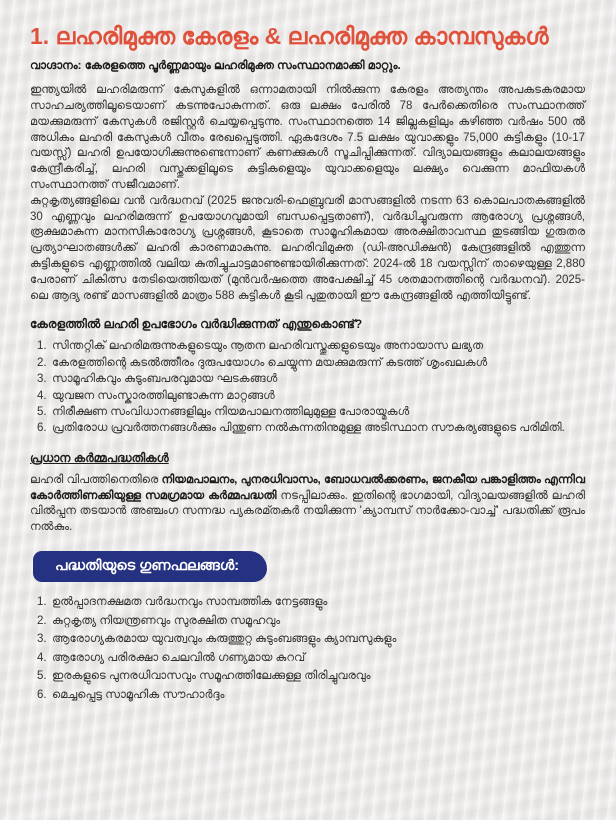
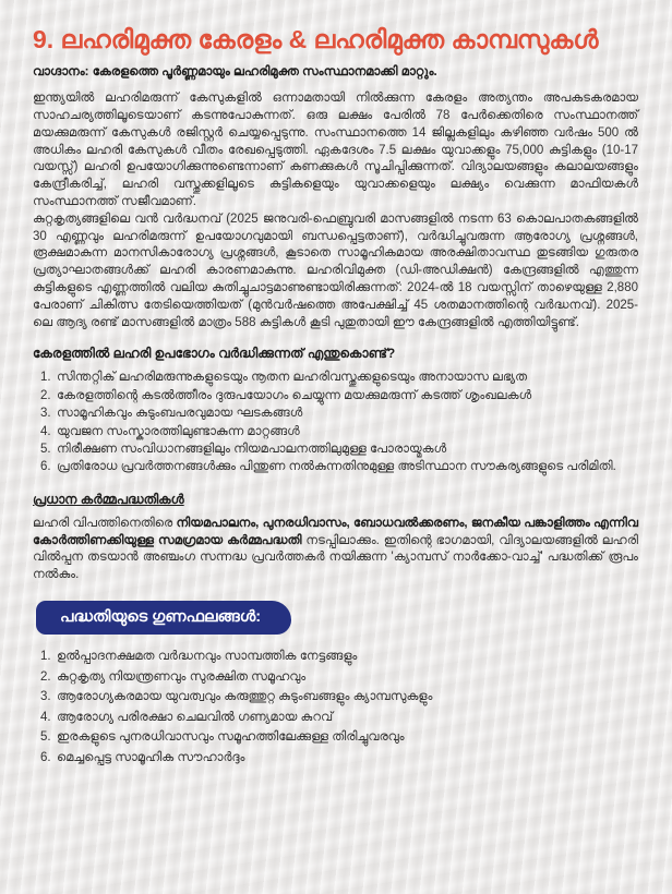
- 1. ലഹരിമുക്ത കേരളം & ലഹരിമുക്ത കാമ്പസുകൾ
+ 9. ലഹരിമുക്ത കേരളം & ലഹരിമുക്ത കാമ്പസുകൾ
  വാഗ്ദാനം: കേരളത്തെ പൂർണ്ണമായും ലഹരിമുക്ത സംസ്ഥാനമാക്കി മാറ്റും.
  ഇന്ത്യയിൽ ലഹരിമരുന്ന് കേസുകളിൽ ഒന്നാമതായി നിൽക്കുന്ന കേരളം അത്യന്തം അപകടകരമായ സാഹചര്യത്തിലൂടെയാണ് കടന്നുപോകുന്നത്. ഒരു ലക്ഷം പേരിൽ 78 പേർക്കെതിരെ സംസ്ഥാനത്ത് മയക്കുമരുന്ന് കേസുകൾ രജിസ്റ്റർ ചെയ്യപ്പെടുന്നു. സംസ്ഥാനത്തെ 14 ജില്ലകളിലും കഴിഞ്ഞ വർഷം 500 ൽ അധികം ലഹരി കേസുകൾ വീതം രേഖപ്പെടുത്തി. ഏകദേശം 7.5 ലക്ഷം യുവാക്കളും 75,000 കുട്ടികളും (10-17 വയസ്സ്) ലഹരി ഉപയോഗിക്കുന്നുണ്ടെന്നാണ് കണക്കുകൾ സൂചിപ്പിക്കുന്നത്. വിദ്യാലയങ്ങളും കലാലയങ്ങളും കേന്ദ്രീകരിച്ച്, ലഹരി വസ്തുക്കളിലൂടെ കുട്ടികളെയും യുവാക്കളെയും ലക്ഷ്യം വെക്കുന്ന മാഫിയകൾ സംസ്ഥാനത്ത് സജീവമാണ്.
  കുറ്റകൃത്യങ്ങളിലെ വൻ വർദ്ധനവ് (2025 ജനുവരി-ഫെബ്രുവരി മാസങ്ങളിൽ നടന്ന 63 കൊലപാതകങ്ങളിൽ 30 എണ്ണവും ലഹരിമരുന്ന് ഉപയോഗവുമായി ബന്ധപ്പെട്ടതാണ്), വർദ്ധിച്ചുവരുന്ന ആരോഗ്യ പ്രശ്നങ്ങൾ, രൂക്ഷമാകുന്ന മാനസികാരോഗ്യ പ്രശ്നങ്ങൾ, കൂടാതെ സാമൂഹികമായ അരക്ഷിതാവസ്ഥ തുടങ്ങിയ ഗുരുതര പ്രത്യാഘാതങ്ങൾക്ക് ലഹരി കാരണമാകുന്നു. ലഹരിവിമുക്ത (ഡി-അഡിക്ഷൻ) കേന്ദ്രങ്ങളിൽ എത്തുന്ന കുട്ടികളുടെ എണ്ണത്തിൽ വലിയ കുതിച്ചുചാട്ടമാണുണ്ടായിരിക്കുന്നത്: 2024-ൽ 18 വയസ്സിന് താഴെയുള്ള 2,880 പേരാണ് ചികിത്സ തേടിയെത്തിയത് (മുൻവർഷത്തെ അപേക്ഷിച്ച് 45 ശതമാനത്തിന്റെ വർദ്ധനവ്). 2025-ലെ ആദ്യ രണ്ട് മാസങ്ങളിൽ മാത്രം 588 കുട്ടികൾ കൂടി പുതുതായി ഈ കേന്ദ്രങ്ങളിൽ എത്തിയിട്ടുണ്ട്.
  കേരളത്തിൽ ലഹരി ഉപഭോഗം വർദ്ധിക്കുന്നത് എന്തുകൊണ്ട്?
  1.
  സിന്തറ്റിക് ലഹരിമരുന്നുകളുടെയും നൂതന ലഹരിവസ്തുക്കളുടെയും അനായാസ ലഭ്യത
  2.
  കേരളത്തിന്റെ കടൽത്തീരം ദുരുപയോഗം ചെയ്യുന്ന മയക്കുമരുന്ന് കടത്ത് ശൃംഖലകൾ
  3.
  സാമൂഹികവും കുടുംബപരവുമായ ഘടകങ്ങൾ
  4.
  യുവജന സംസ്കാരത്തിലുണ്ടാകുന്ന മാറ്റങ്ങൾ
  5.
  നിരീക്ഷണ സംവിധാനങ്ങളിലും നിയമപാലനത്തിലുമുള്ള പോരായ്മകൾ
  6.
  പ്രതിരോധ പ്രവർത്തനങ്ങൾക്കും പിന്തുണ നൽകുന്നതിനുമുള്ള അടിസ്ഥാന സൗകര്യങ്ങളുടെ പരിമിതി.
  പ്രധാന കർമ്മപദ്ധതികൾ
- ലഹരി വിപത്തിനെതിരെ നിയമപാലനം, പുനരധിവാസം, ബോധവൽക്കരണം, ജനകീയ പങ്കാളിത്തം എന്നിവ കോർത്തിണക്കിയുള്ള സമഗ്രമായ കർമ്മപദ്ധതി നടപ്പിലാക്കും. ഇതിന്റെ ഭാഗമായി, വിദ്യാലയങ്ങളിൽ ലഹരി വിൽപ്പന തടയാൻ അഞ്ചംഗ സന്നദ്ധ പ്യകരമ്തകർ നയിക്കുന്ന 'ക്യാമ്പസ് നാർക്കോ-വാച്ച്' പദ്ധതിക്ക് രൂപം നൽകും.
+ ലഹരി വിപത്തിനെതിരെ നിയമപാലനം, പുനരധിവാസം, ബോധവൽക്കരണം, ജനകീയ പങ്കാളിത്തം എന്നിവ കോർത്തിണക്കിയുള്ള സമഗ്രമായ കർമ്മപദ്ധതി നടപ്പിലാക്കും. ഇതിന്റെ ഭാഗമായി, വിദ്യാലയങ്ങളിൽ ലഹരി വിൽപ്പന തടയാൻ അഞ്ചംഗ സന്നദ്ധ പ്രവർത്തകർ നയിക്കുന്ന 'ക്യാമ്പസ് നാർക്കോ-വാച്ച്' പദ്ധതിക്ക് രൂപം നൽകും.
  പദ്ധതിയുടെ ഗുണഫലങ്ങൾ:
  1.
  ഉൽപ്പാദനക്ഷമത വർദ്ധനവും സാമ്പത്തിക നേട്ടങ്ങളും
  2.
  കുറ്റകൃത്യ നിയന്ത്രണവും സുരക്ഷിത സമൂഹവും
  3.
  ആരോഗ്യകരമായ യുവത്വവും കരുത്തുറ്റ കുടുംബങ്ങളും ക്യാമ്പസുകളും
  4.
  ആരോഗ്യ പരിരക്ഷാ ചെലവിൽ ഗണ്യമായ കുറവ്
  5.
  ഇരകളുടെ പുനരധിവാസവും സമൂഹത്തിലേക്കുള്ള തിരിച്ചുവരവും
  6.
  മെച്ചപ്പെട്ട സാമൂഹിക സൗഹാർദ്ദം
